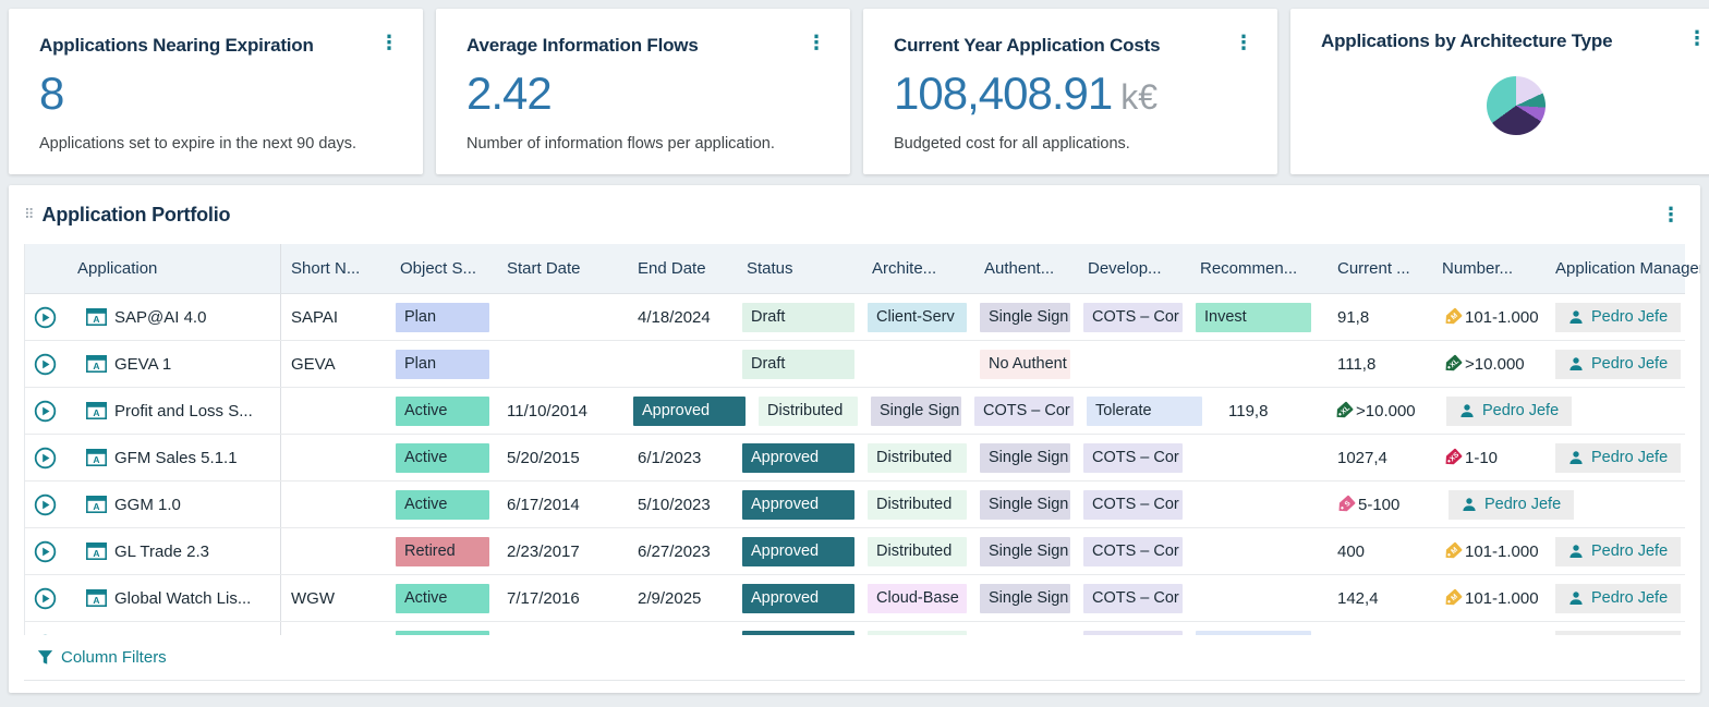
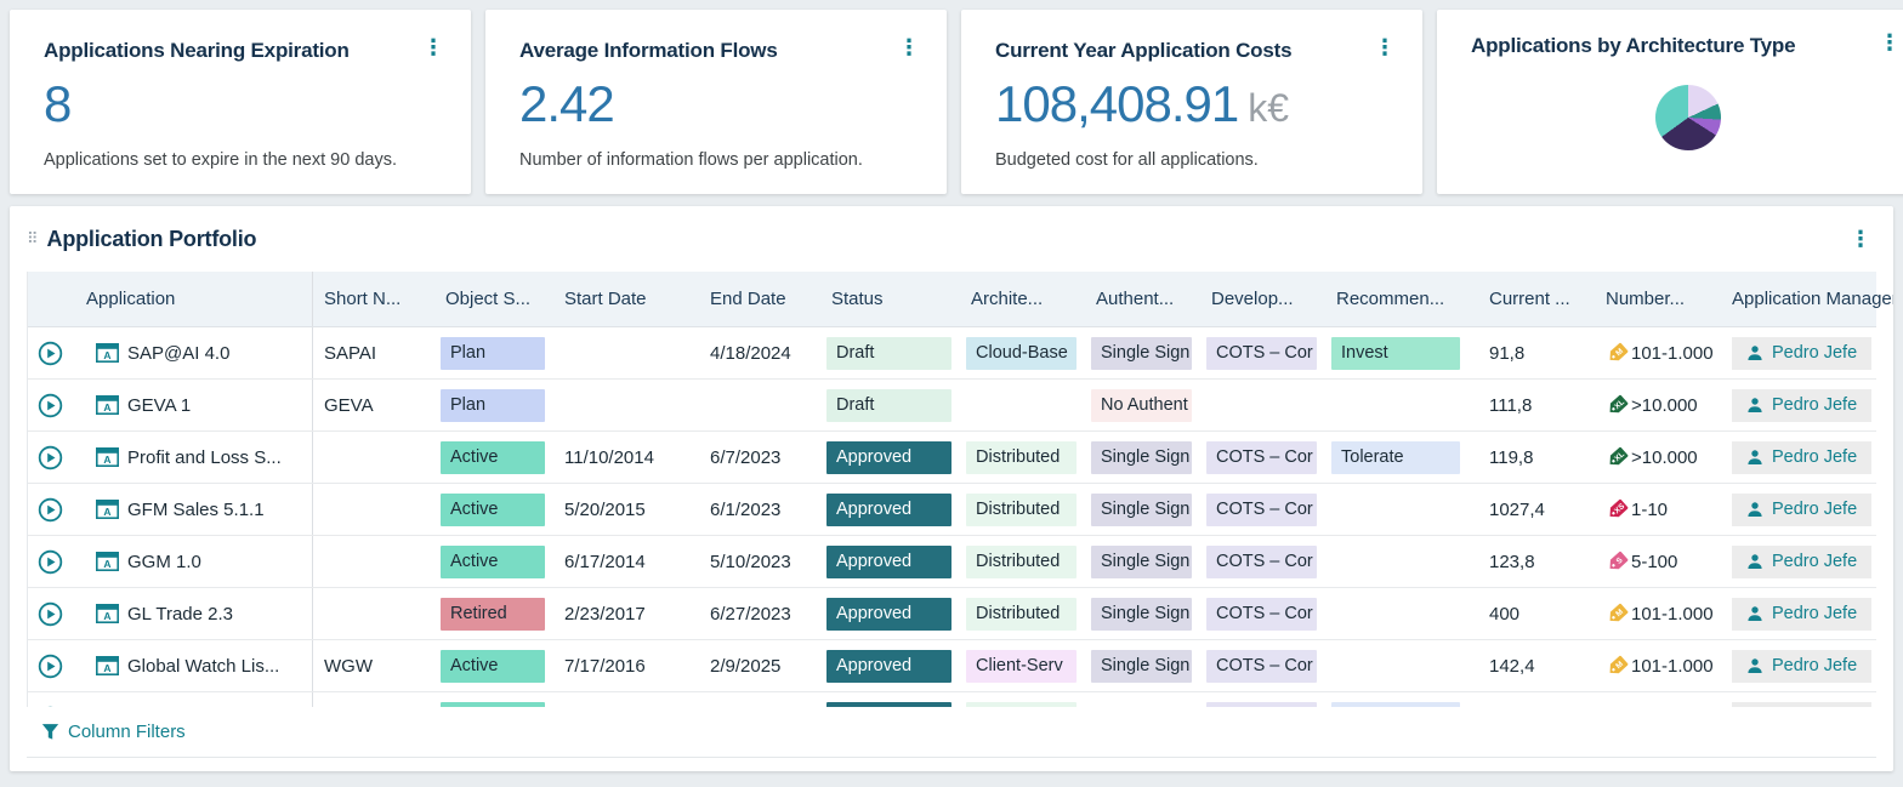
  Applications Nearing Expiration
  ⋮
  8
  Applications set to expire in the next 90 days.
  Average Information Flows
  ⋮
  2.42
  Number of information flows per application.
  Current Year Application Costs
  ⋮
  108,408.91
  k€
  Budgeted cost for all applications.
  Applications by Architecture Type
  ⋮
  ⠿
  Application Portfolio
  ⋮
  Application
  Short N...
  Object S...
  Start Date
  End Date
  Status
  Archite...
  Authent...
  Develop...
  Recommen...
  Current ...
  Number...
  Application Manage
  A
  SAP@AI 4.0
  SAPAI
  Plan
  4/18/2024
  Draft
- Client-Serv
+ Cloud-Base
  Single Sign
  COTS – Cor
  Invest
  91,8
  101-1.000
  Pedro Jefe
  A
  GEVA 1
  GEVA
  Plan
  Draft
  No Authent
  111,8
  >10.000
  Pedro Jefe
  A
  Profit and Loss S...
  Active
  11/10/2014
+ 6/7/2023
  Approved
  Distributed
  Single Sign
  COTS – Cor
  Tolerate
  119,8
  >10.000
  Pedro Jefe
  A
  GFM Sales 5.1.1
  Active
  5/20/2015
  6/1/2023
  Approved
  Distributed
  Single Sign
  COTS – Cor
  1027,4
  1-10
  Pedro Jefe
  A
  GGM 1.0
  Active
  6/17/2014
  5/10/2023
  Approved
  Distributed
  Single Sign
  COTS – Cor
+ 123,8
  5-100
  Pedro Jefe
  A
  GL Trade 2.3
  Retired
  2/23/2017
  6/27/2023
  Approved
  Distributed
  Single Sign
  COTS – Cor
  400
  101-1.000
  Pedro Jefe
  A
  Global Watch Lis...
  WGW
  Active
  7/17/2016
  2/9/2025
  Approved
- Cloud-Base
+ Client-Serv
  Single Sign
  COTS – Cor
  142,4
  101-1.000
  Pedro Jefe
  Column Filters
